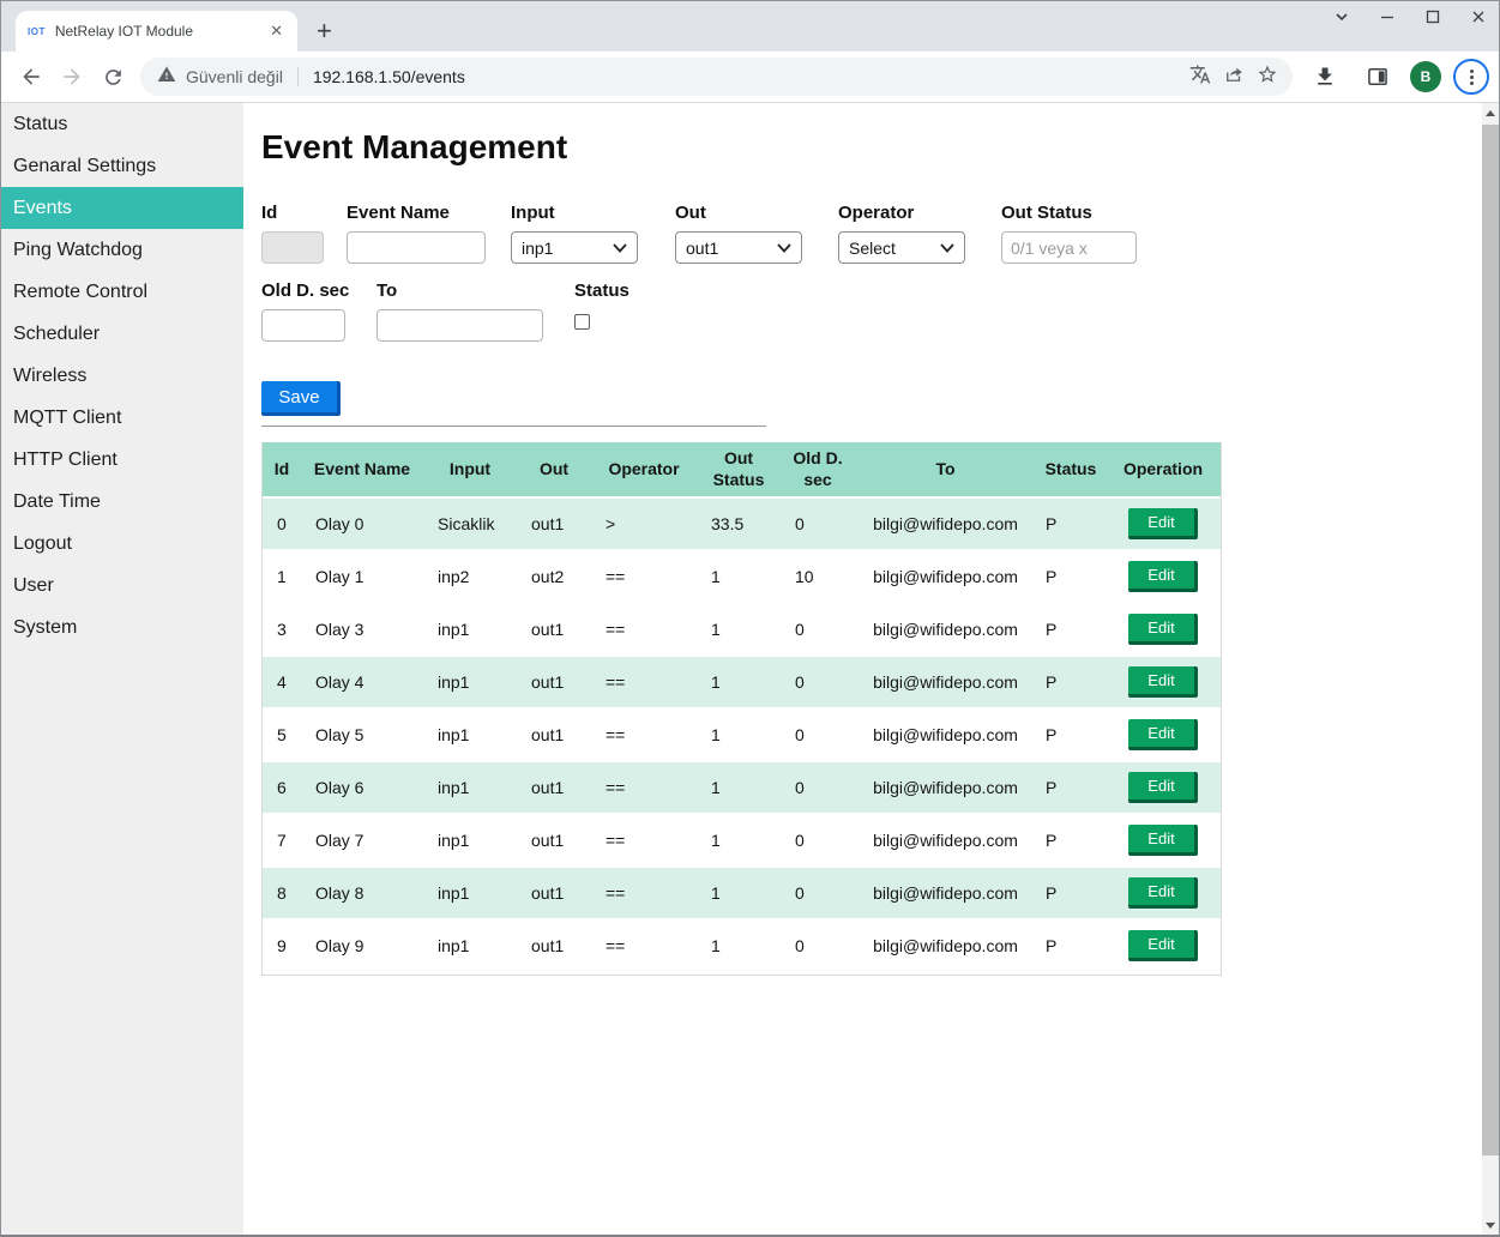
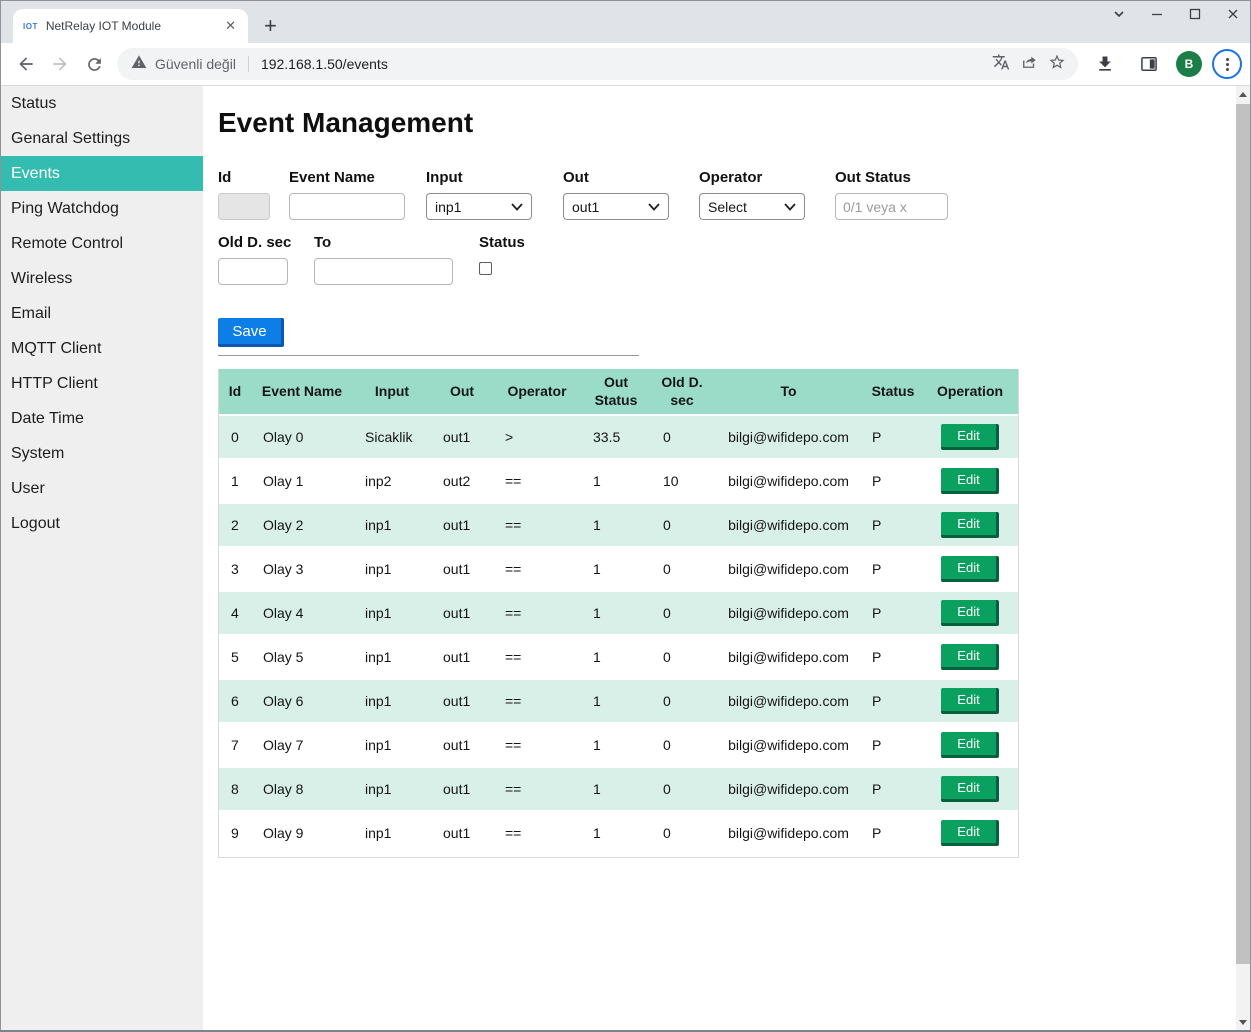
  IOT
  NetRelay IOT Module
  ✕
  +
  Güvenli değil
  192.168.1.50/events
  B
  Status
  Genaral Settings
  Events
  Ping Watchdog
  Remote Control
- Scheduler
  Wireless
+ Email
  MQTT Client
  HTTP Client
  Date Time
- Logout
+ System
  User
- System
+ Logout
  Event Management
  Id
  Event Name
  Input
  inp1
  Out
  out1
  Operator
  Select
  Out Status
  0/1 veya x
  Old D. sec
  To
  Status
  Save
  Id	Event Name	Input	Out	Operator	Out Status	Old D. sec	To	Status	Operation
  0	Olay 0	Sicaklik	out1	>	33.5	0	bilgi@wifidepo.com	P	Edit
  1	Olay 1	inp2	out2	==	1	10	bilgi@wifidepo.com	P	Edit
+ 2	Olay 2	inp1	out1	==	1	0	bilgi@wifidepo.com	P	Edit
  3	Olay 3	inp1	out1	==	1	0	bilgi@wifidepo.com	P	Edit
  4	Olay 4	inp1	out1	==	1	0	bilgi@wifidepo.com	P	Edit
  5	Olay 5	inp1	out1	==	1	0	bilgi@wifidepo.com	P	Edit
  6	Olay 6	inp1	out1	==	1	0	bilgi@wifidepo.com	P	Edit
  7	Olay 7	inp1	out1	==	1	0	bilgi@wifidepo.com	P	Edit
  8	Olay 8	inp1	out1	==	1	0	bilgi@wifidepo.com	P	Edit
  9	Olay 9	inp1	out1	==	1	0	bilgi@wifidepo.com	P	Edit
